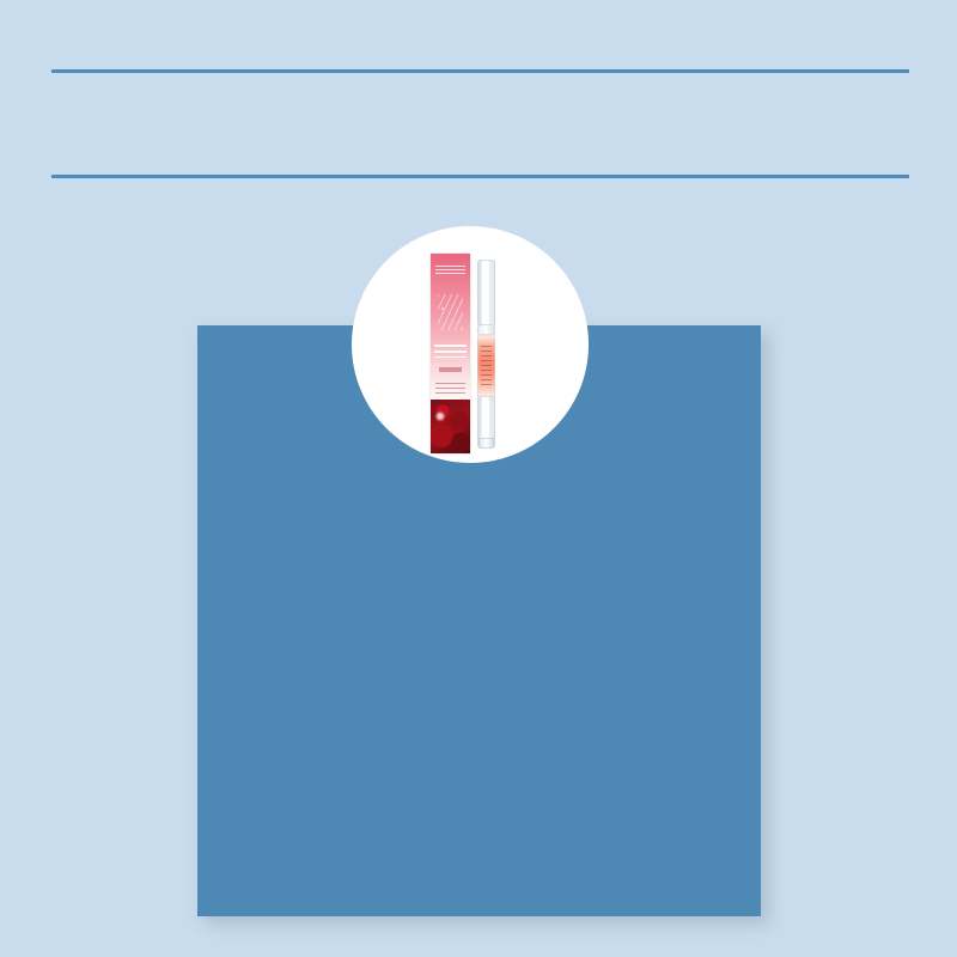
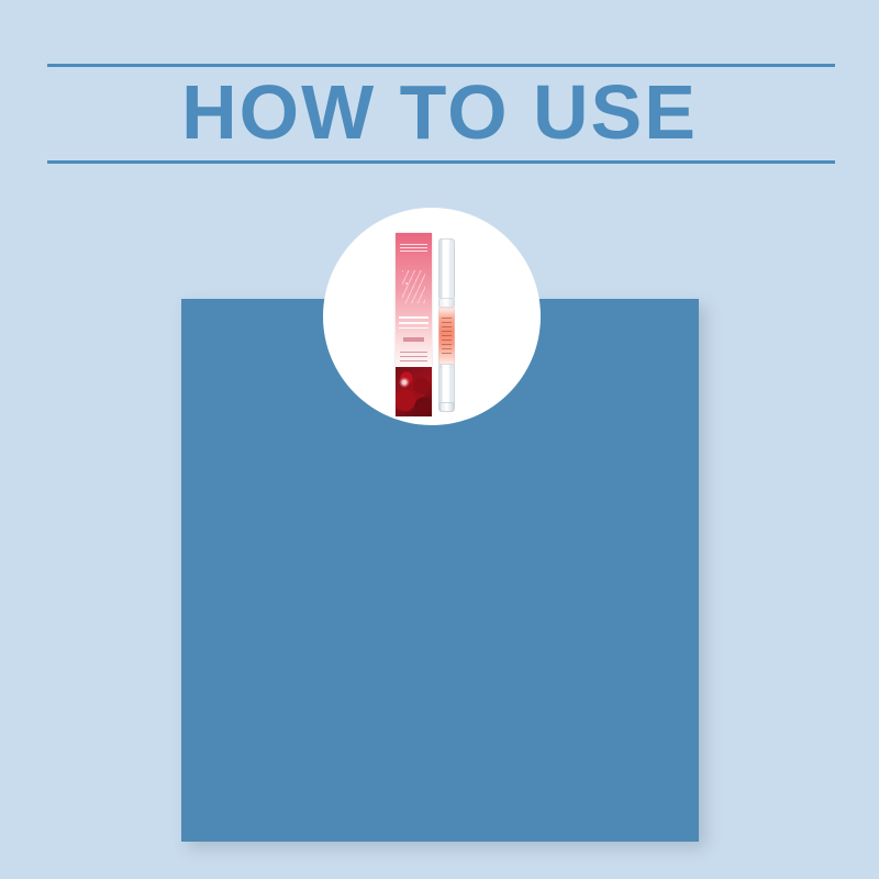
+ HOW TO USE
